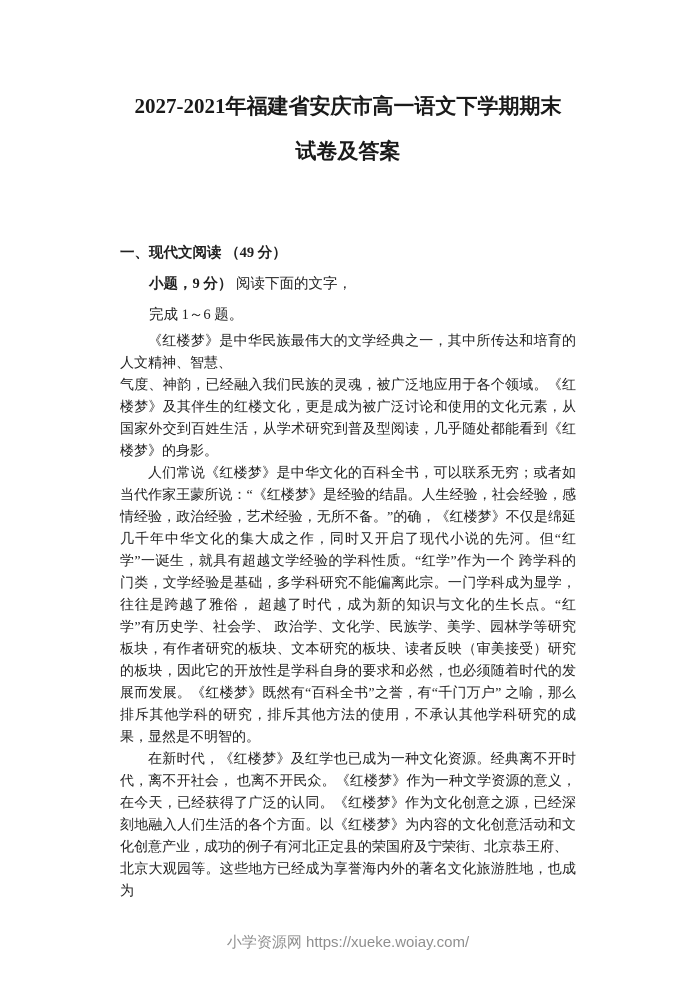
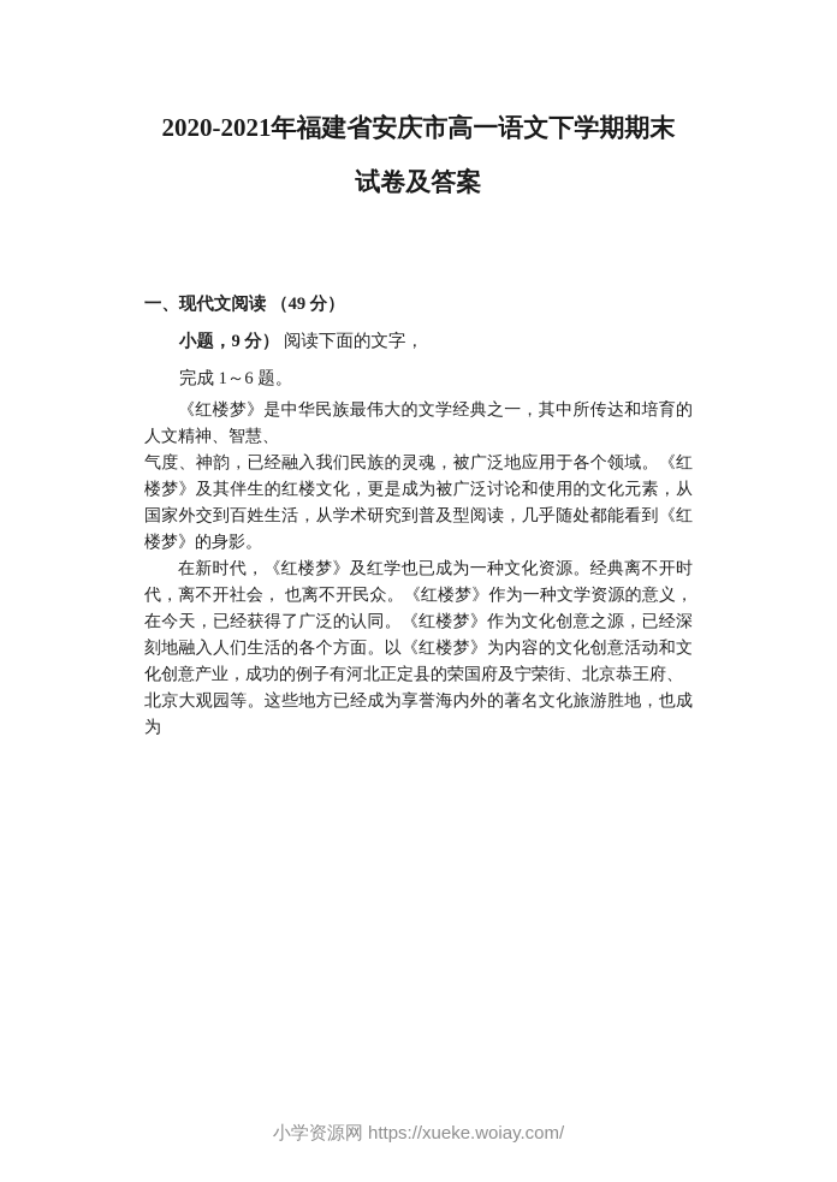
- 2027-2021年福建省安庆市高一语文下学期期末
+ 2020-2021年福建省安庆市高一语文下学期期末
  试卷及答案
  一、现代文阅读 （49 分）
  小题，9 分） 阅读下面的文字，
  完成 1～6 题。
  《红楼梦》是中华民族最伟大的文学经典之一，其中所传达和培育的人文精神、智慧、
  气度、神韵，已经融入我们民族的灵魂，被广泛地应用于各个领域。《红楼梦》及其伴生的红楼文化，更是成为被广泛讨论和使用的文化元素，从国家外交到百姓生活，从学术研究到普及型阅读，几乎随处都能看到《红楼梦》的身影。
- 人们常说《红楼梦》是中华文化的百科全书，可以联系无穷；或者如当代作家王蒙所说：“《红楼梦》是经验的结晶。人生经验，社会经验，感情经验，政治经验，艺术经验，无所不备。”的确，《红楼梦》不仅是绵延几千年中华文化的集大成之作，同时又开启了现代小说的先河。但“红学”一诞生，就具有超越文学经验的学科性质。“红学”作为一个 跨学科的门类，文学经验是基础，多学科研究不能偏离此宗。一门学科成为显学，往往是跨越了雅俗， 超越了时代，成为新的知识与文化的生长点。“红学”有历史学、社会学、 政治学、文化学、民族学、美学、园林学等研究板块，有作者研究的板块、文本研究的板块、读者反映（审美接受）研究的板块，因此它的开放性是学科自身的要求和必然，也必须随着时代的发展而发展。《红楼梦》既然有“百科全书”之誉，有“千门万户” 之喻，那么排斥其他学科的研究，排斥其他方法的使用，不承认其他学科研究的成果，显然是不明智的。
  在新时代，《红楼梦》及红学也已成为一种文化资源。经典离不开时代，离不开社会， 也离不开民众。《红楼梦》作为一种文学资源的意义，在今天，已经获得了广泛的认同。《红楼梦》作为文化创意之源，已经深刻地融入人们生活的各个方面。以《红楼梦》为内容的文化创意活动和文化创意产业，成功的例子有河北正定县的荣国府及宁荣街、北京恭王府、
  北京大观园等。这些地方已经成为享誉海内外的著名文化旅游胜地，也成为
  小学资源网 https://xueke.woiay.com/
